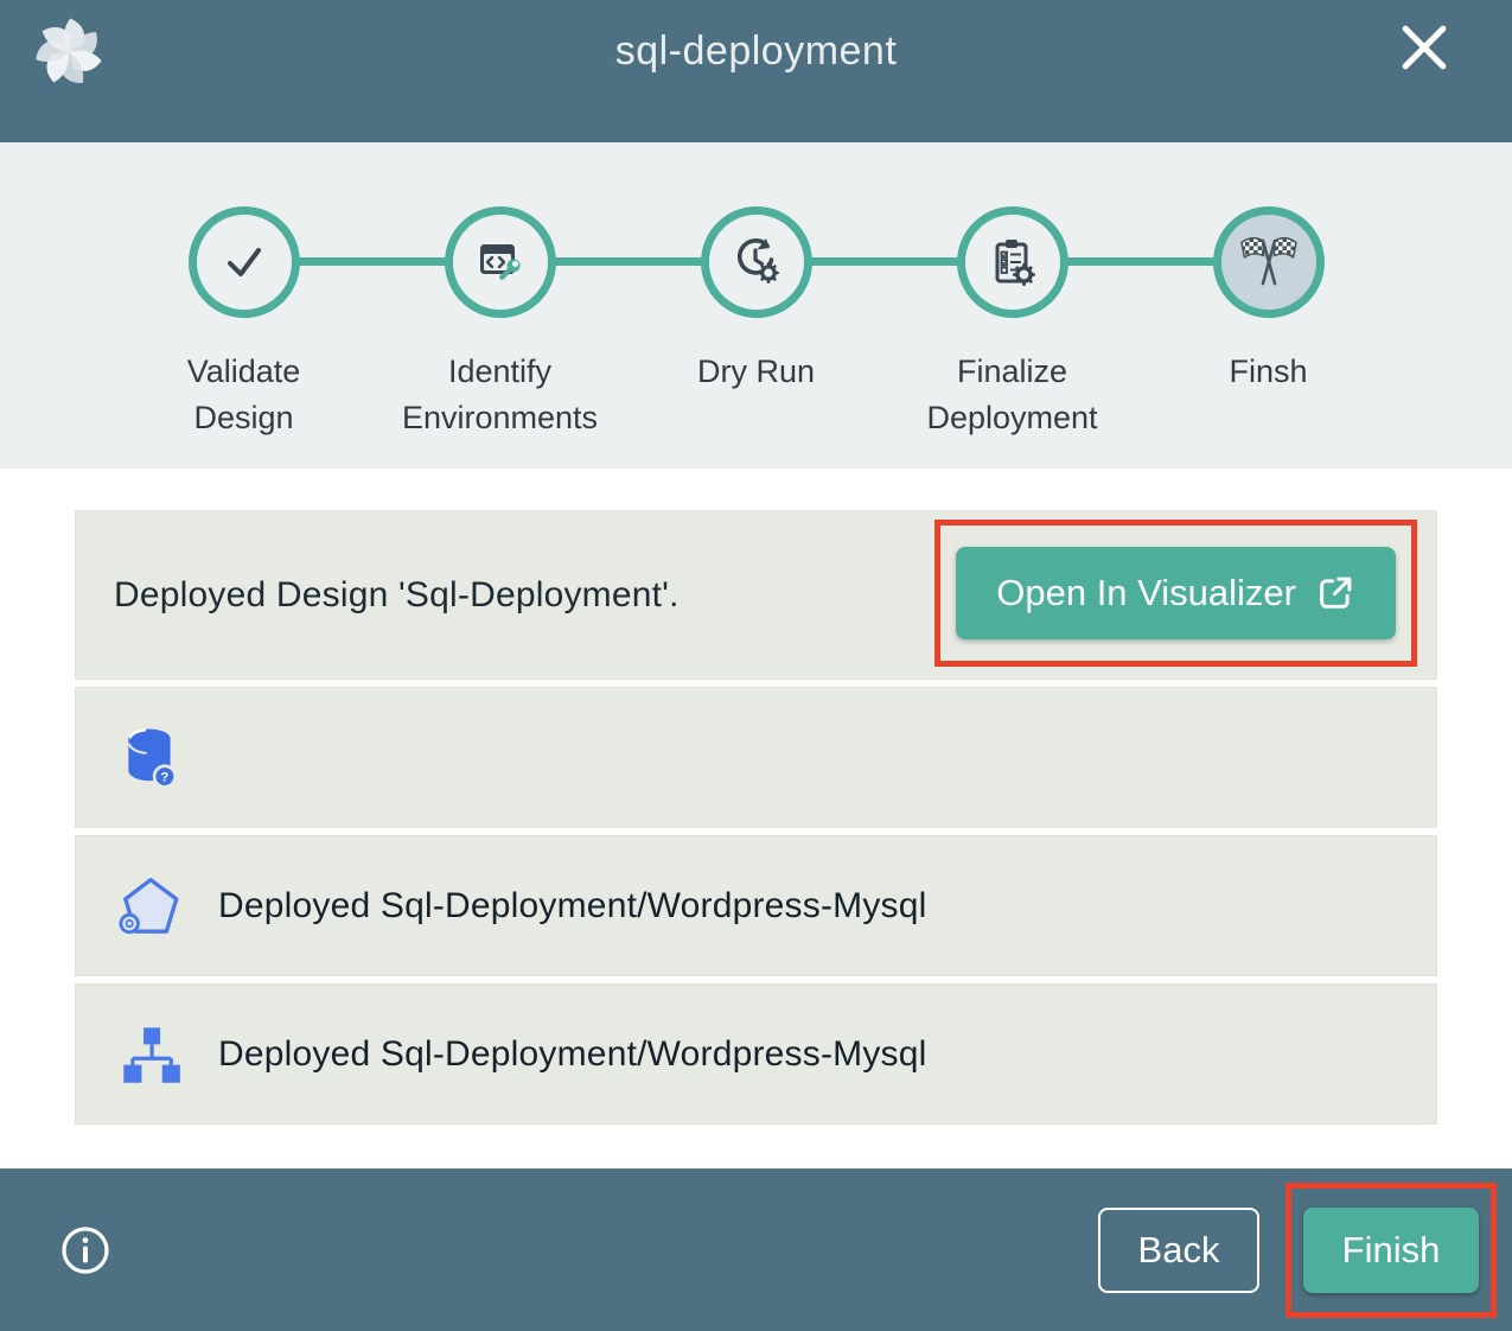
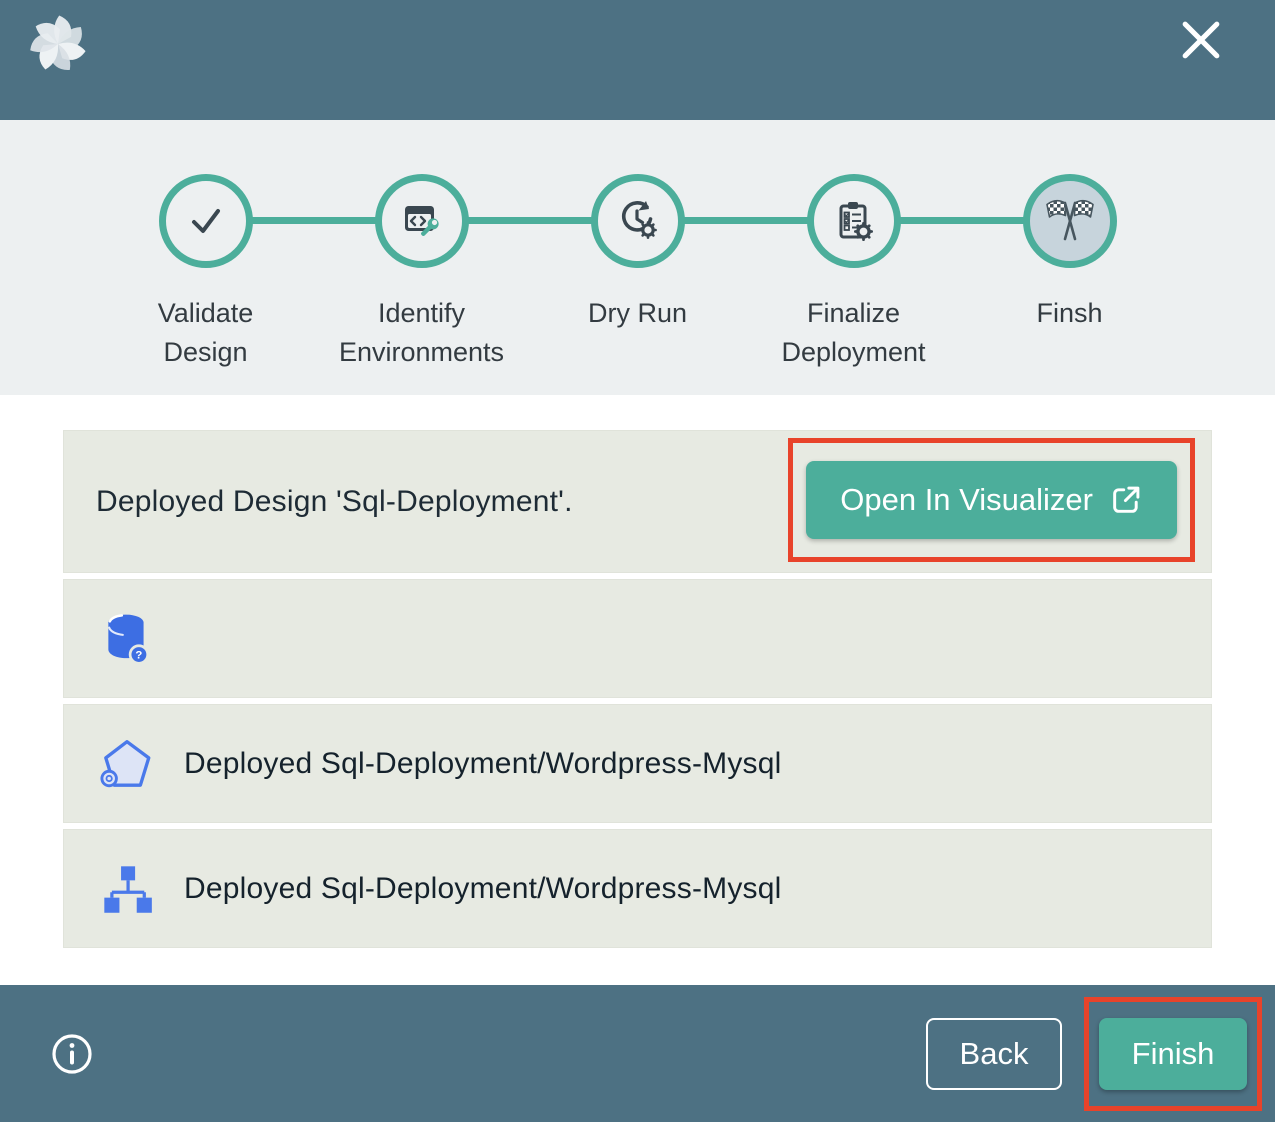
- sql-deployment
  Validate Design
  Identify Environments
  Dry Run
  Finalize Deployment
  Finsh
  Deployed Design 'Sql-Deployment'.
  Open In Visualizer
  ?
  Deployed Sql-Deployment/Wordpress-Mysql
  Deployed Sql-Deployment/Wordpress-Mysql
  Back
  Finish
